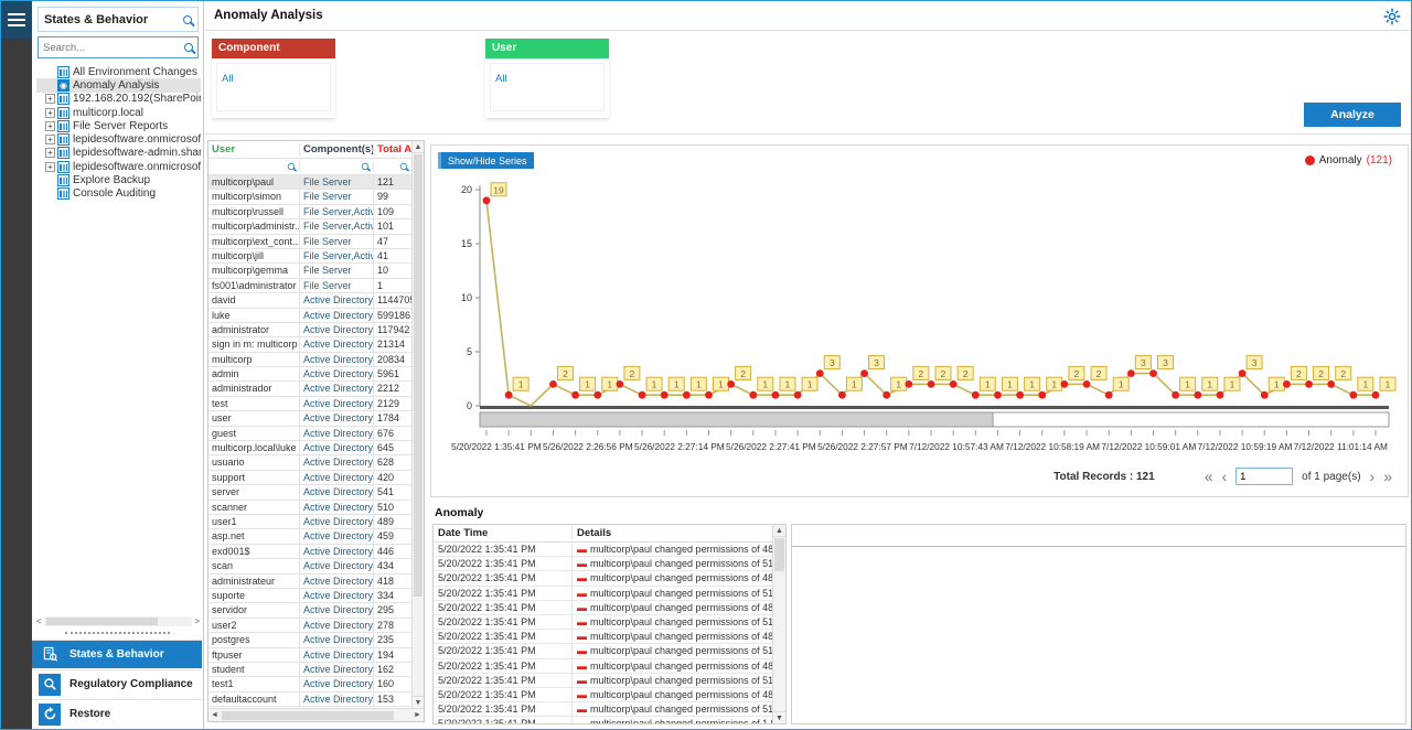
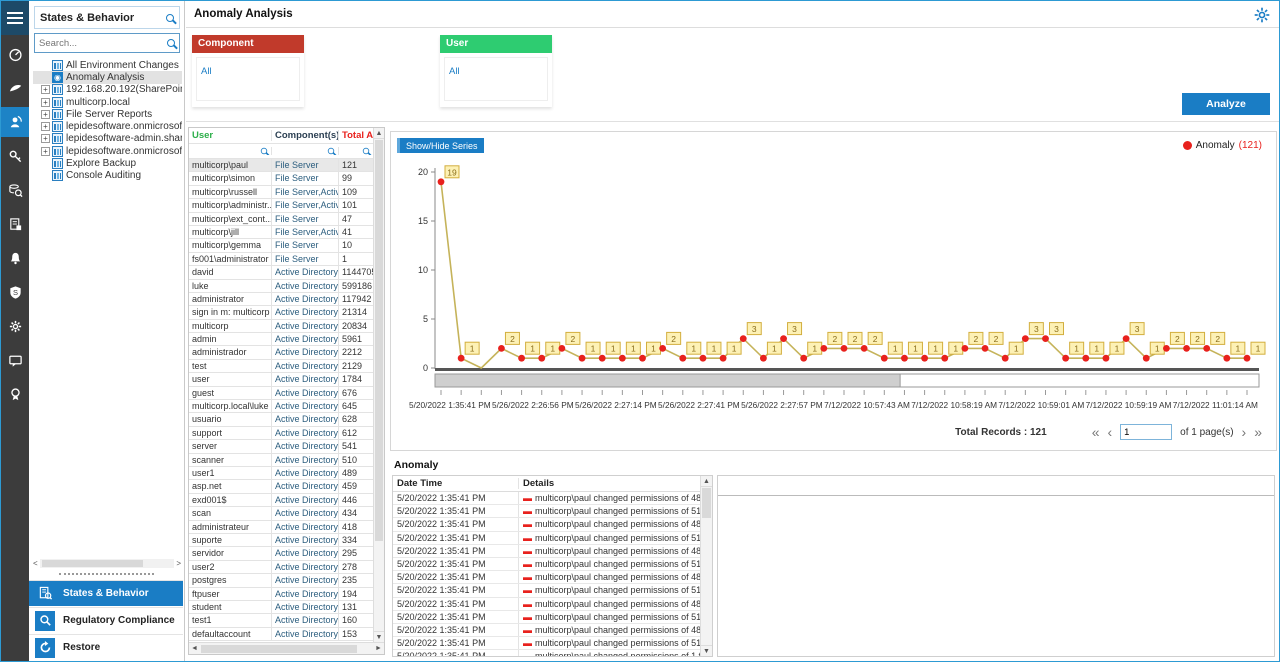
+ S
  States & Behavior
  Search...
  All Environment Changes
  Anomaly Analysis
  +
  192.168.20.192(SharePoi
  +
  multicorp.local
  +
  File Server Reports
  +
  lepidesoftware.onmicrosof
  +
  lepidesoftware-admin.shar
  +
  lepidesoftware.onmicrosof
  Explore Backup
  Console Auditing
  <
  >
  States & Behavior
  Regulatory Compliance
  Restore
  Anomaly Analysis
  Component
  All
  User
  All
  Analyze
  User
  Component(s)
  Total A
  multicorp\paul
  File Server
  121
  multicorp\simon
  File Server
  99
  multicorp\russell
  109
  multicorp\administr..
  101
  multicorp\ext_cont...
  File Server
  47
  multicorp\jill
  41
  multicorp\gemma
  File Server
  10
  fs001\administrator
  File Server
  1
  david
  Active Directory
  114470
  luke
  Active Directory
  599186
  administrator
  Active Directory
  117942
  sign in m: multicorp
  Active Directory
  21314
  multicorp
  Active Directory
  20834
  admin
  Active Directory
  5961
  administrador
  Active Directory
  2212
  test
  Active Directory
  2129
  user
  Active Directory
  1784
  guest
  Active Directory
  676
  multicorp.local\luke
  Active Directory
  645
  usuario
  Active Directory
  628
  support
  Active Directory
- 420
+ 612
  server
  Active Directory
  541
  scanner
  Active Directory
  510
  user1
  Active Directory
  489
  asp.net
  Active Directory
  459
  exd001$
  Active Directory
  446
  scan
  Active Directory
  434
  administrateur
  Active Directory
  418
  suporte
  Active Directory
  334
  servidor
  Active Directory
  295
  user2
  Active Directory
  278
  postgres
  Active Directory
  235
  ftpuser
  Active Directory
  194
  student
  Active Directory
- 162
+ 131
  test1
  Active Directory
  160
  defaultaccount
  Active Directory
  153
  Show/Hide Series
  Anomaly
  (121)
  0
  5
  10
  15
  20
  19
  1
  2
  1
  1
  2
  1
  1
  1
  1
  2
  1
  1
  1
  3
  1
  3
  1
  2
  2
  2
  1
  1
  1
  1
  2
  2
  1
  3
  3
  1
  1
  1
  3
  1
  2
  2
  2
  1
  1
  5/20/2022 1:35:41 PM
  5/26/2022 2:26:56 PM
  5/26/2022 2:27:14 PM
  5/26/2022 2:27:41 PM
  5/26/2022 2:27:57 PM
  7/12/2022 10:57:43 AM
  7/12/2022 10:58:19 AM
  7/12/2022 10:59:01 AM
  7/12/2022 10:59:19 AM
  7/12/2022 11:01:14 AM
  Total Records : 121
  «
  ‹
  1
  of 1 page(s)
  ›
  »
  Anomaly
  Date Time
  Details
  5/20/2022 1:35:41 PM
  ▬ multicorp\paul changed permissions of 48
  5/20/2022 1:35:41 PM
  ▬ multicorp\paul changed permissions of 51
  5/20/2022 1:35:41 PM
  ▬ multicorp\paul changed permissions of 48
  5/20/2022 1:35:41 PM
  ▬ multicorp\paul changed permissions of 51
  5/20/2022 1:35:41 PM
  ▬ multicorp\paul changed permissions of 48
  5/20/2022 1:35:41 PM
  ▬ multicorp\paul changed permissions of 51
  5/20/2022 1:35:41 PM
  ▬ multicorp\paul changed permissions of 48
  5/20/2022 1:35:41 PM
  ▬ multicorp\paul changed permissions of 51
  5/20/2022 1:35:41 PM
  ▬ multicorp\paul changed permissions of 48
  5/20/2022 1:35:41 PM
  ▬ multicorp\paul changed permissions of 51
  5/20/2022 1:35:41 PM
  ▬ multicorp\paul changed permissions of 48
  5/20/2022 1:35:41 PM
  ▬ multicorp\paul changed permissions of 51
